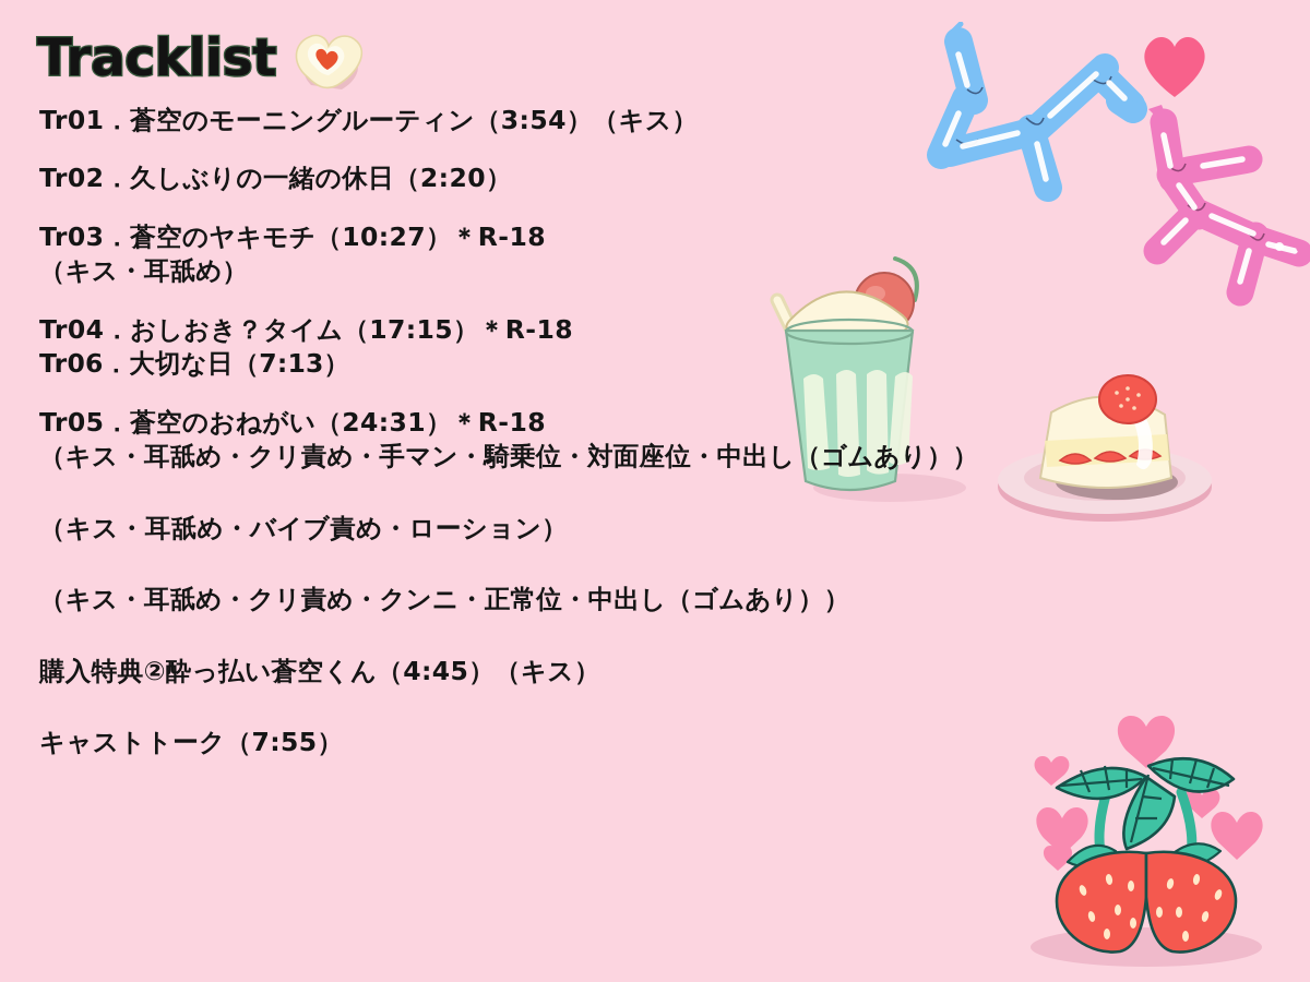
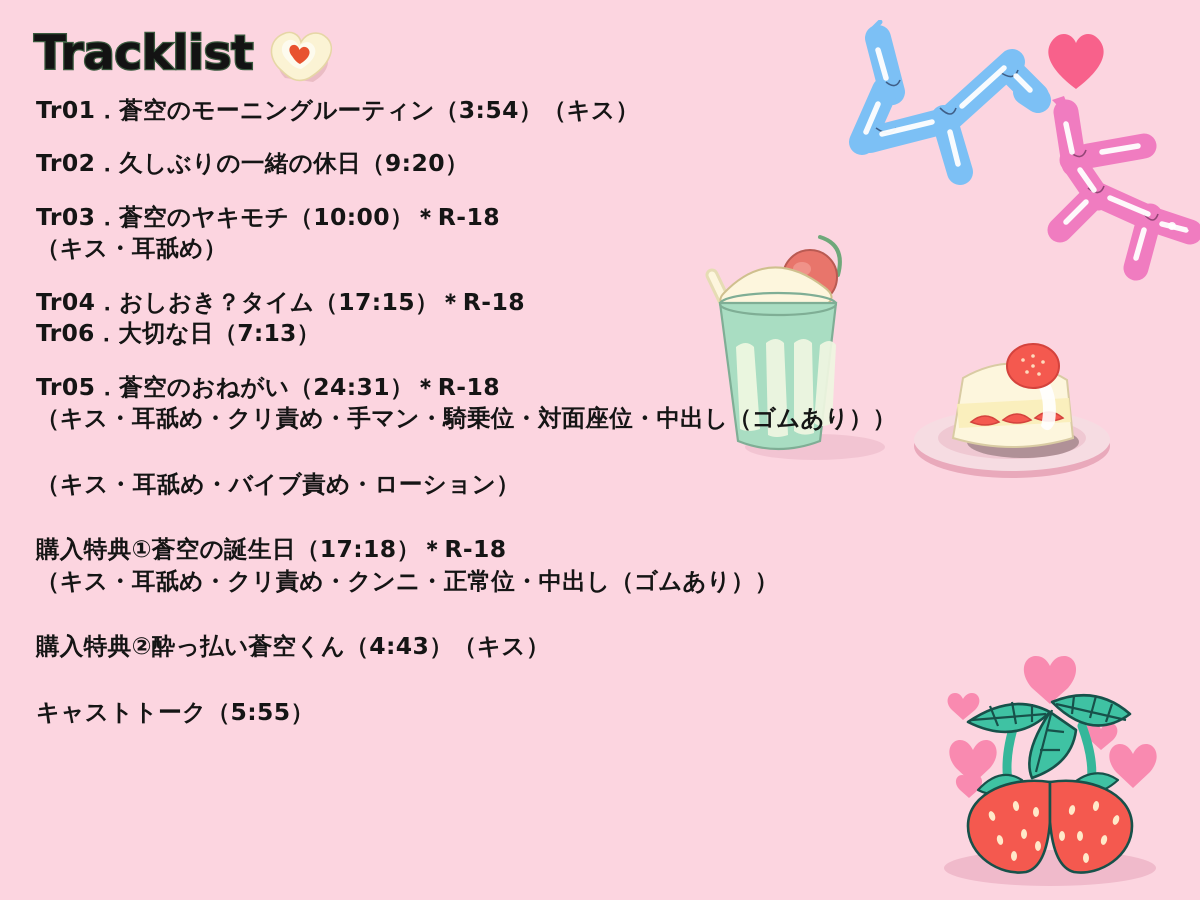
  Tracklist
  Tr01．蒼空のモーニングルーティン（3:54）（キス）
- Tr02．久しぶりの一緒の休日（2:20）
+ Tr02．久しぶりの一緒の休日（9:20）
- Tr03．蒼空のヤキモチ（10:27）＊R-18
+ Tr03．蒼空のヤキモチ（10:00）＊R-18
  （キス・耳舐め）
  Tr04．おしおき？タイム（17:15）＊R-18
  Tr06．大切な日（7:13）
  Tr05．蒼空のおねがい（24:31）＊R-18
  （キス・耳舐め・クリ責め・手マン・騎乗位・対面座位・中出し（ゴムあり））
  （キス・耳舐め・バイブ責め・ローション）
+ 購入特典①蒼空の誕生日（17:18）＊R-18
  （キス・耳舐め・クリ責め・クンニ・正常位・中出し（ゴムあり））
- 購入特典②酔っ払い蒼空くん（4:45）（キス）
+ 購入特典②酔っ払い蒼空くん（4:43）（キス）
- キャストトーク（7:55）
+ キャストトーク（5:55）
